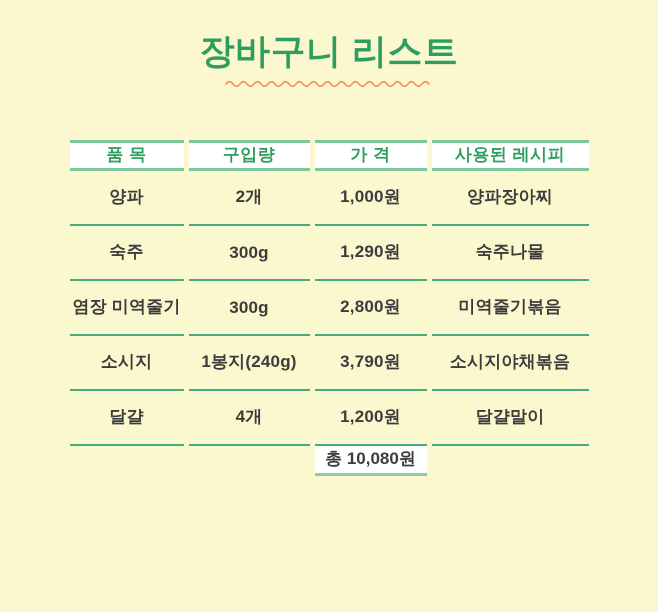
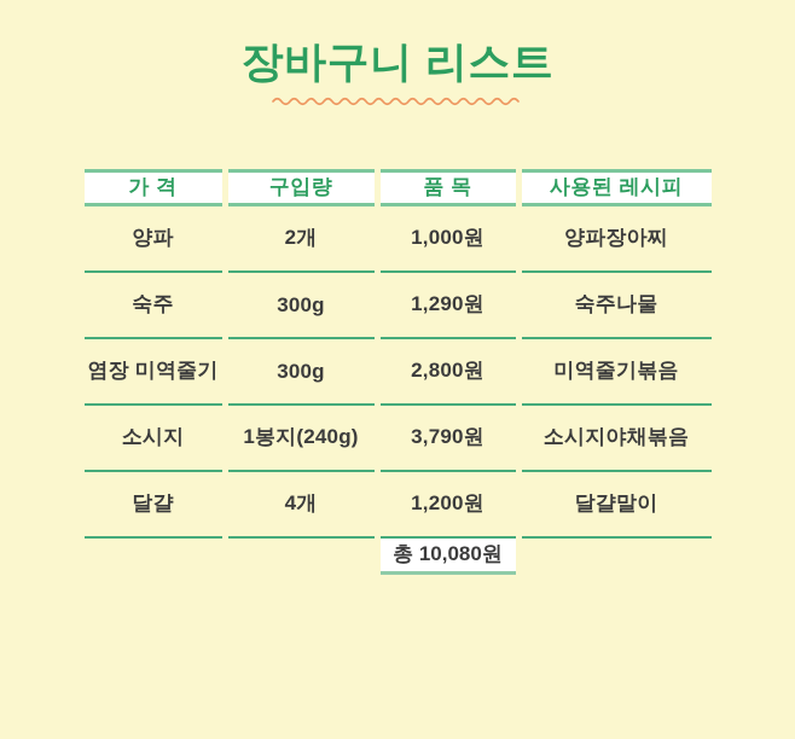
  장바구니 리스트
- 품 목
+ 가 격
  구입량
- 가 격
+ 품 목
  사용된 레시피
  양파
  2개
  1,000원
  양파장아찌
  숙주
  300g
  1,290원
  숙주나물
  염장 미역줄기
  300g
  2,800원
  미역줄기볶음
  소시지
  1봉지(240g)
  3,790원
  소시지야채볶음
  달걀
  4개
  1,200원
  달걀말이
  총 10,080원
